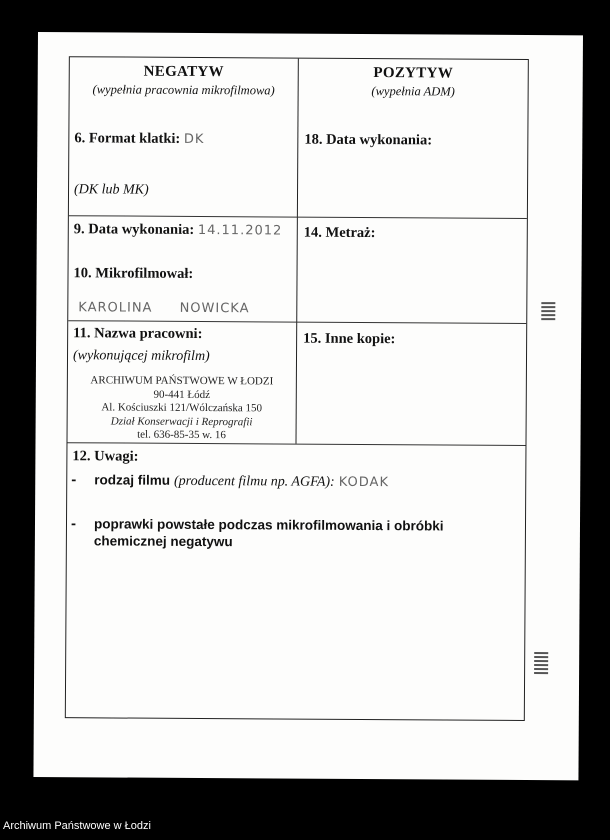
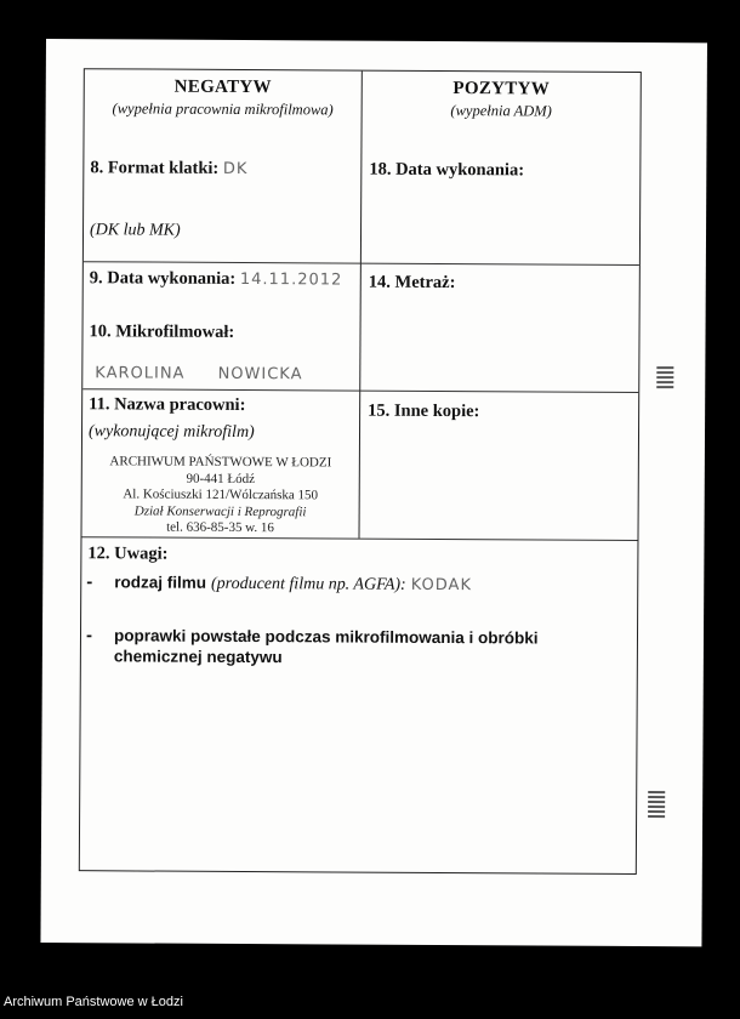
  NEGATYW
  (wypełnia pracownia mikrofilmowa)
- 6. Format klatki: DK
+ 8. Format klatki: DK
  (DK lub MK)
  9. Data wykonania: 14.11.2012
  10. Mikrofilmował:
  KAROLINA NOWICKA
  11. Nazwa pracowni:
  (wykonującej mikrofilm)
  ARCHIWUM PAŃSTWOWE W ŁODZI
  90-441 Łódź
  Al. Kościuszki 121/Wólczańska 150
  Dział Konserwacji i Reprografii
  tel. 636-85-35 w. 16
  POZYTYW
  (wypełnia ADM)
  18. Data wykonania:
  14. Metraż:
  15. Inne kopie:
  12. Uwagi:
  -
  rodzaj filmu (producent filmu np. AGFA): KODAK
  -
  poprawki powstałe podczas mikrofilmowania i obróbki
  chemicznej negatywu
  Archiwum Państwowe w Łodzi
